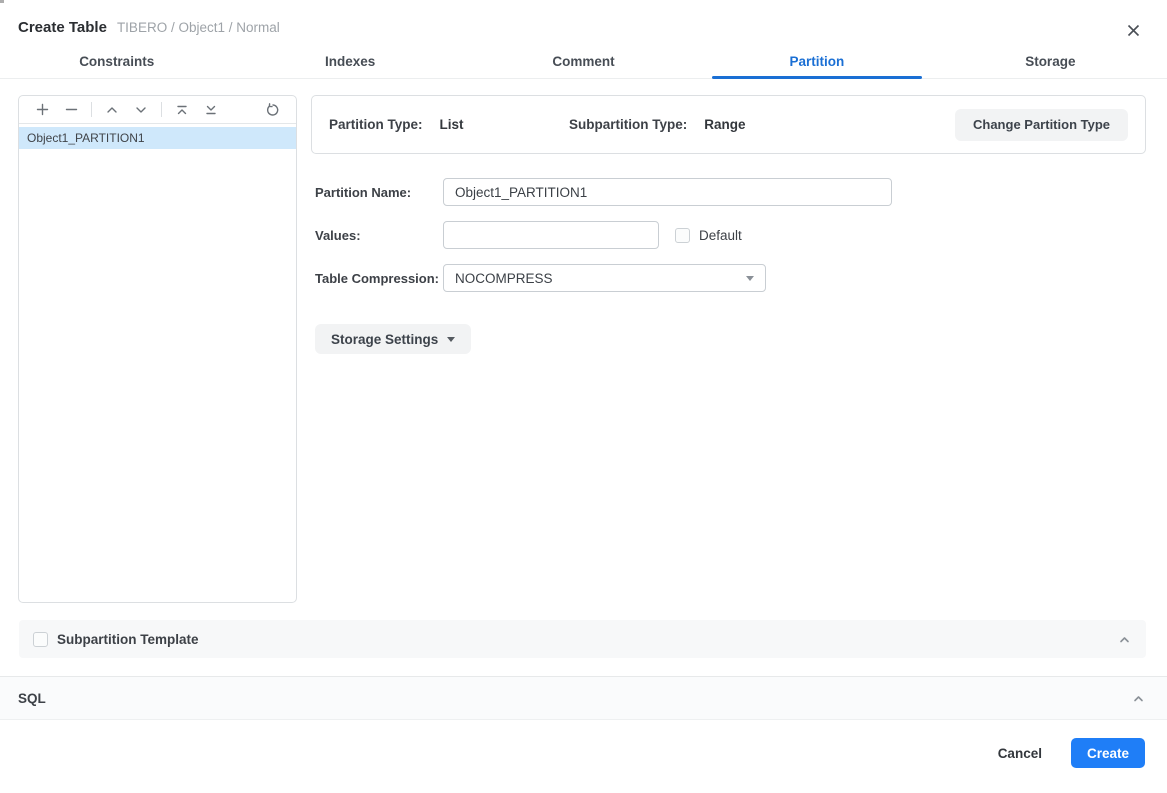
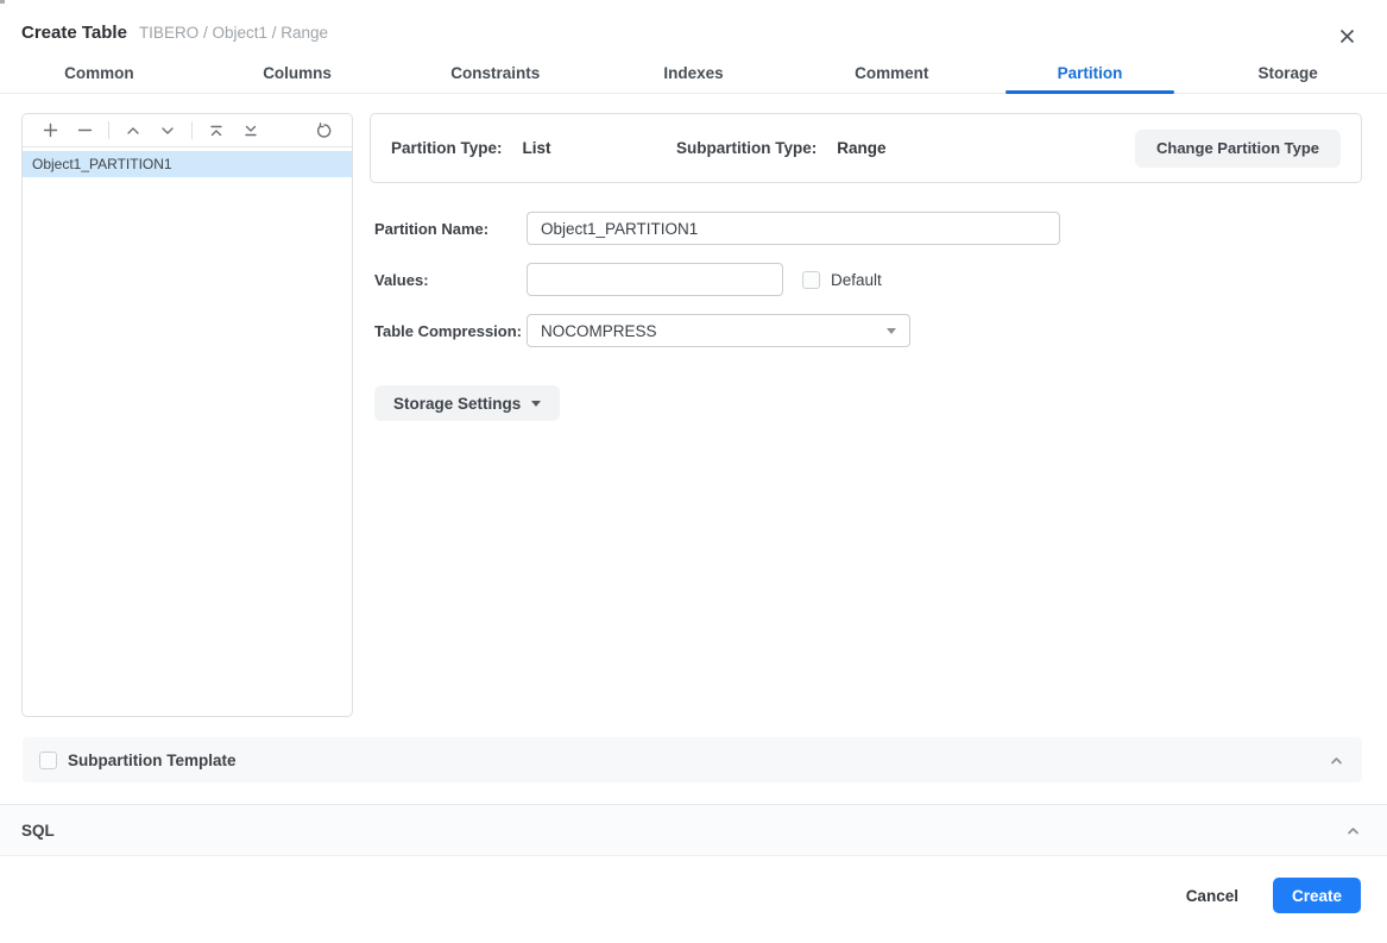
  Create Table
- TIBERO / Object1 / Normal
+ TIBERO / Object1 / Range
+ Common
+ Columns
  Constraints
  Indexes
  Comment
  Partition
  Storage
  Object1_PARTITION1
  Partition Type:
  List
  Subpartition Type:
  Range
  Change Partition Type
  Partition Name:
  Object1_PARTITION1
  Values:
  Default
  Table Compression:
  NOCOMPRESS
  Storage Settings
  Subpartition Template
  SQL
  Cancel
  Create
